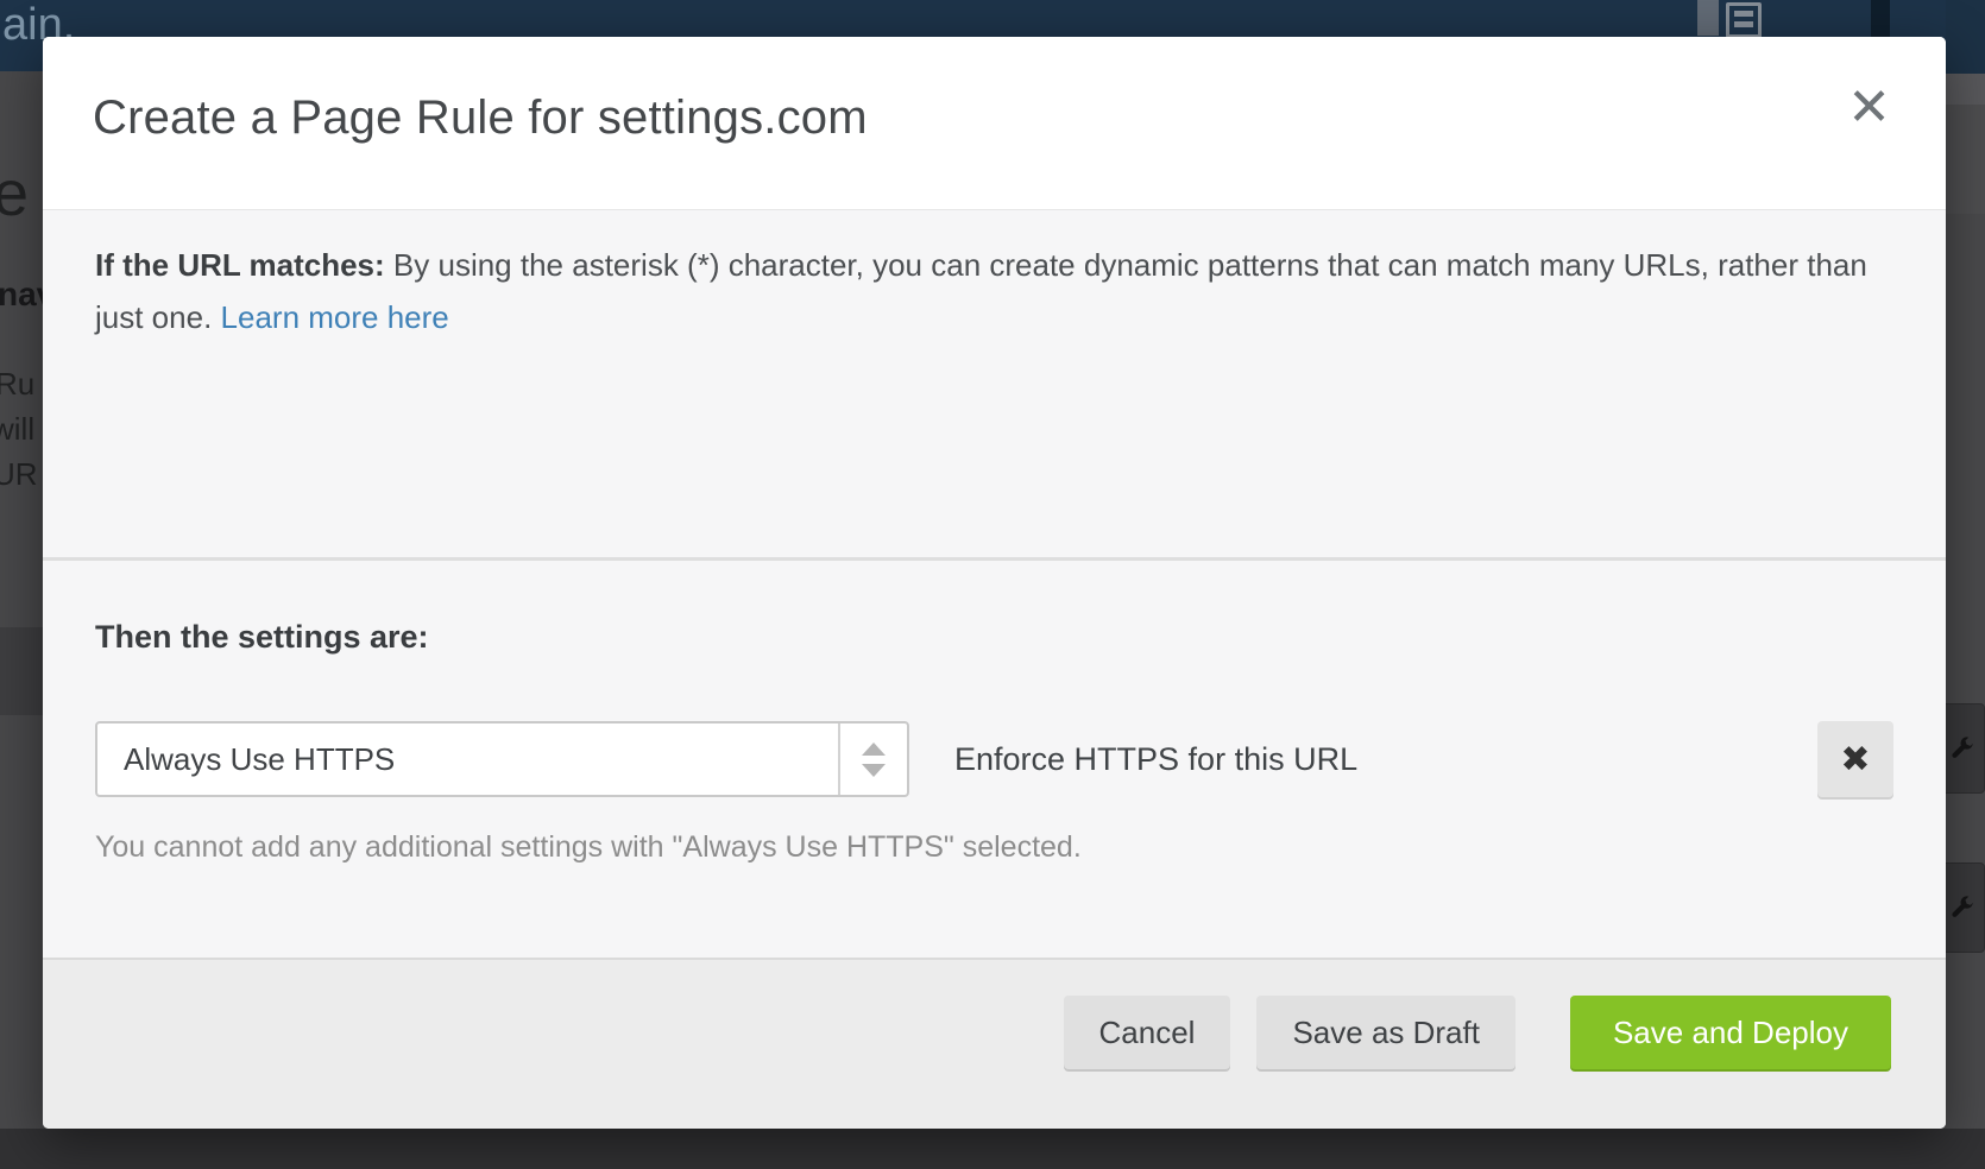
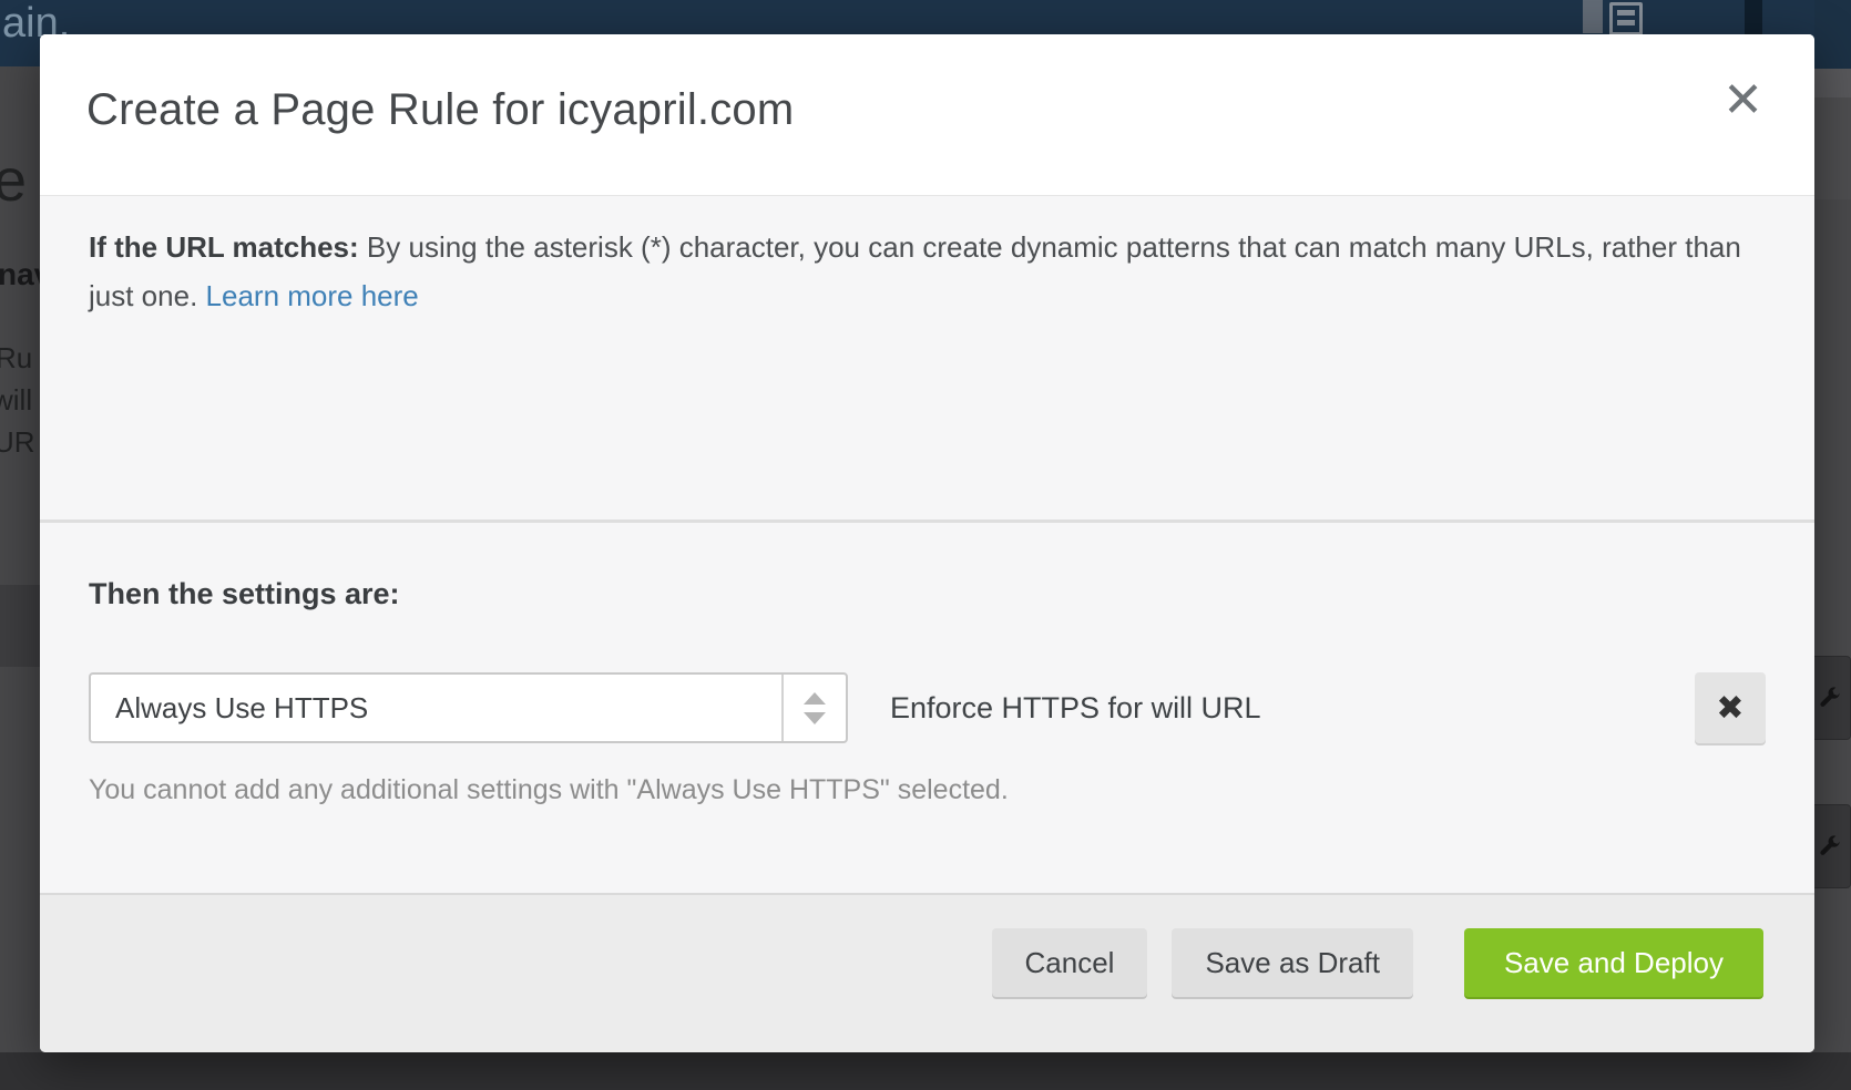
  ain.
  e
  Ru
  will
  UR
- Create a Page Rule for settings.com
+ Create a Page Rule for icyapril.com
  ✕
  If the URL matches: By using the asterisk (*) character, you can create dynamic patterns that can match many URLs, rather than just one. Learn more here
  Then the settings are:
  Always Use HTTPS
- Enforce HTTPS for this URL
+ Enforce HTTPS for will URL
  ✖
  You cannot add any additional settings with "Always Use HTTPS" selected.
  Cancel
  Save as Draft
  Save and Deploy
